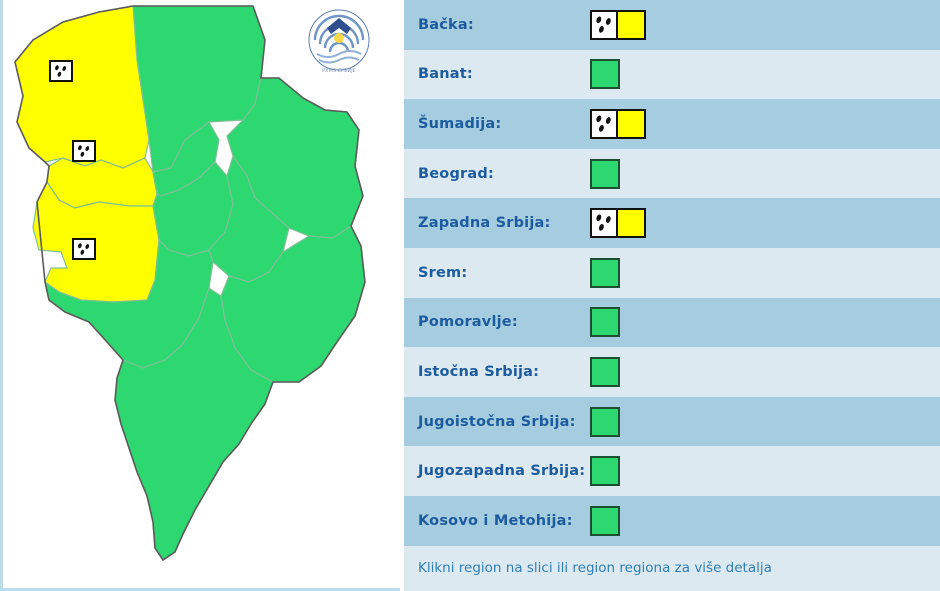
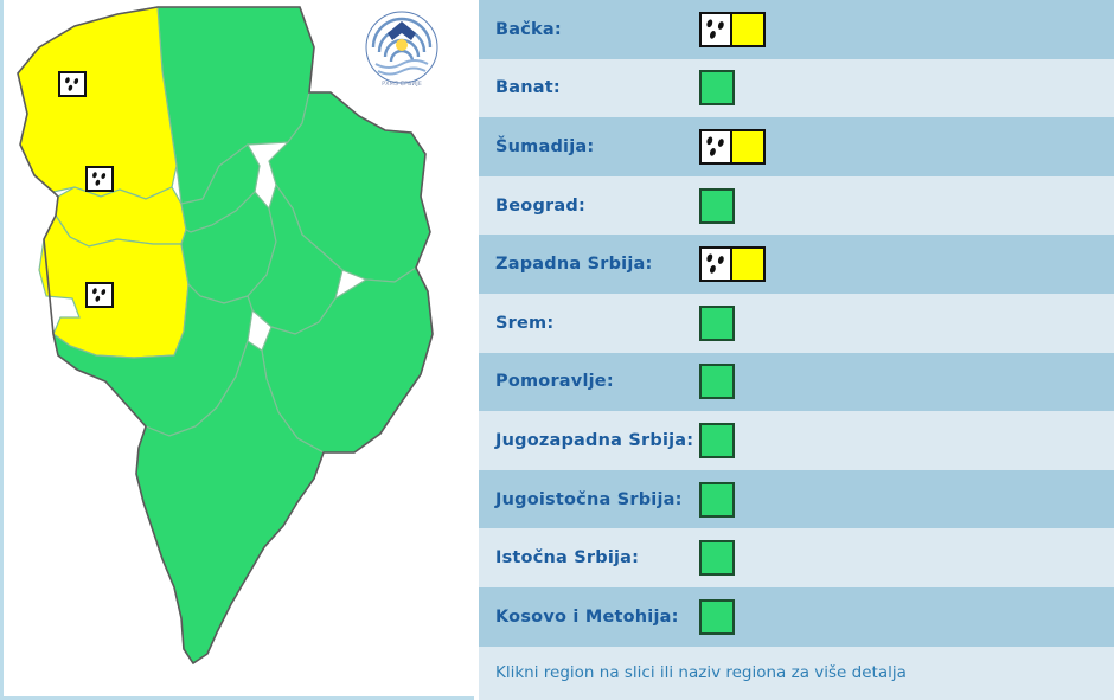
  Bačka:
  Banat:
  Šumadija:
  Beograd:
  Zapadna Srbija:
  Srem:
  Pomoravlje:
- Istočna Srbija:
+ Jugozapadna Srbija:
  Jugoistočna Srbija:
- Jugozapadna Srbija:
+ Istočna Srbija:
  Kosovo i Metohija:
- Klikni region na slici ili region regiona za više detalja
+ Klikni region na slici ili naziv regiona za više detalja
